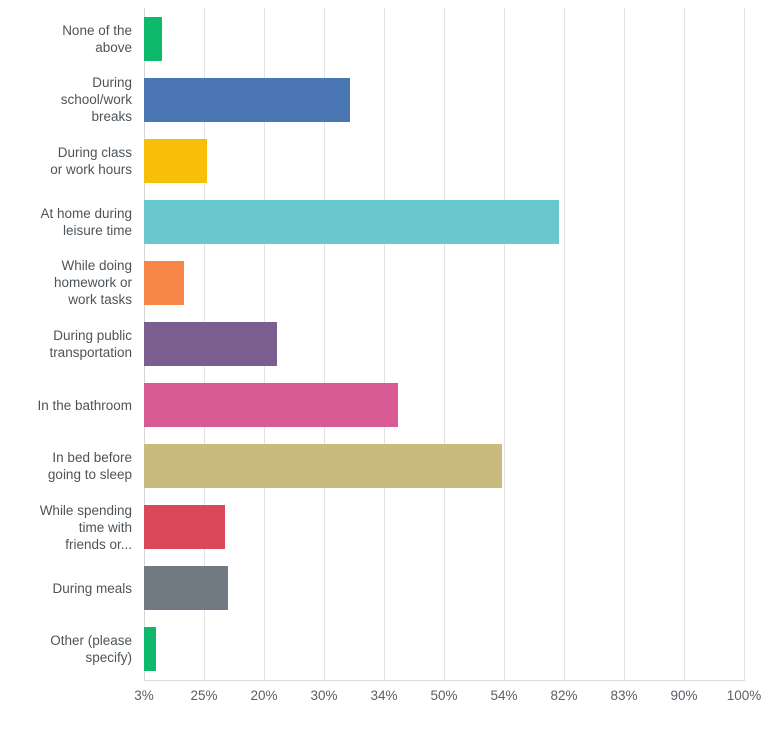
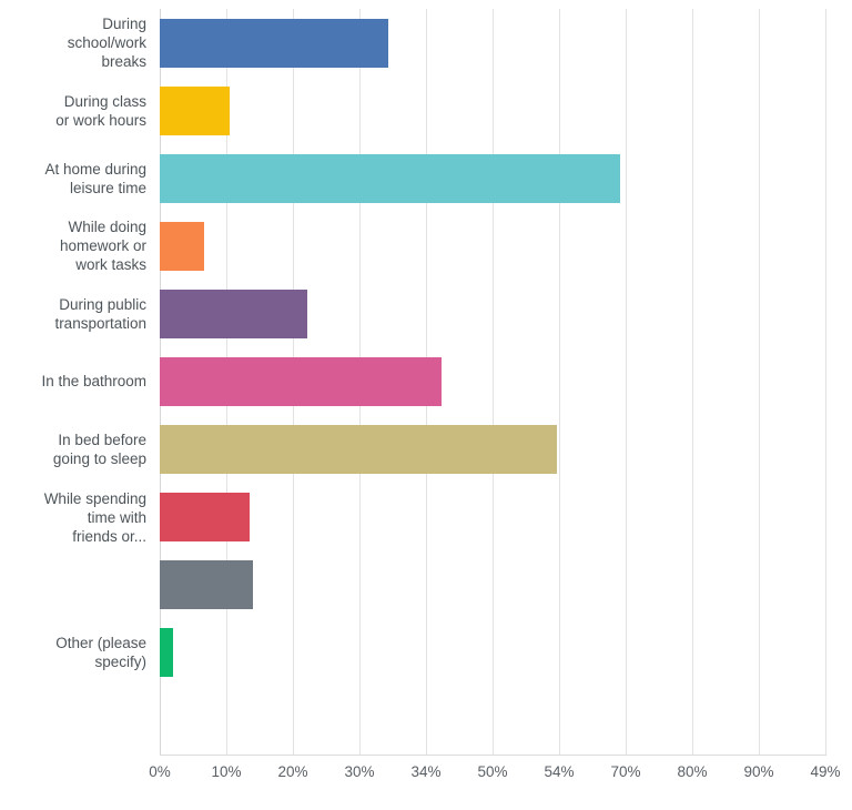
- None of the
- above
  During
  school/work
  breaks
  During class
  or work hours
  At home during
  leisure time
  While doing
  homework or
  work tasks
  During public
  transportation
  In the bathroom
  In bed before
  going to sleep
  While spending
  time with
  friends or...
- During meals
  Other (please
  specify)
- 3%
+ 0%
- 25%
+ 10%
  20%
  30%
  34%
  50%
  54%
- 82%
+ 70%
- 83%
+ 80%
  90%
- 100%
+ 49%
